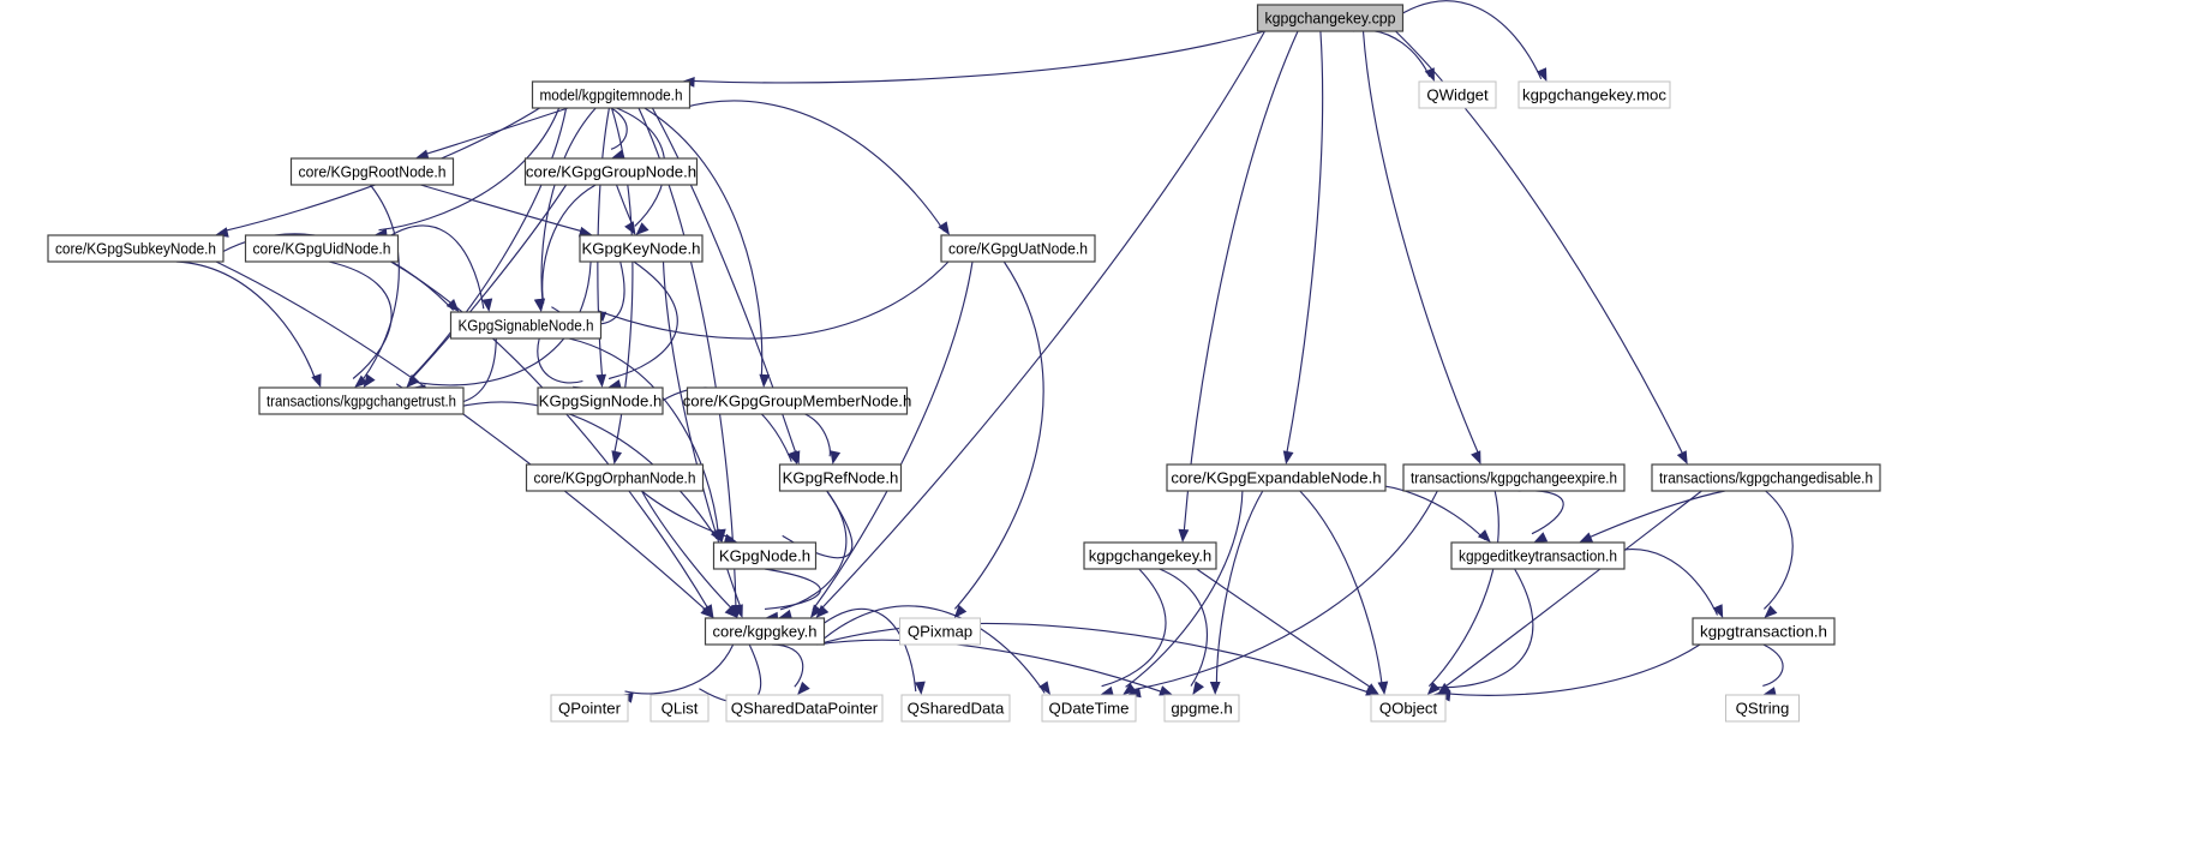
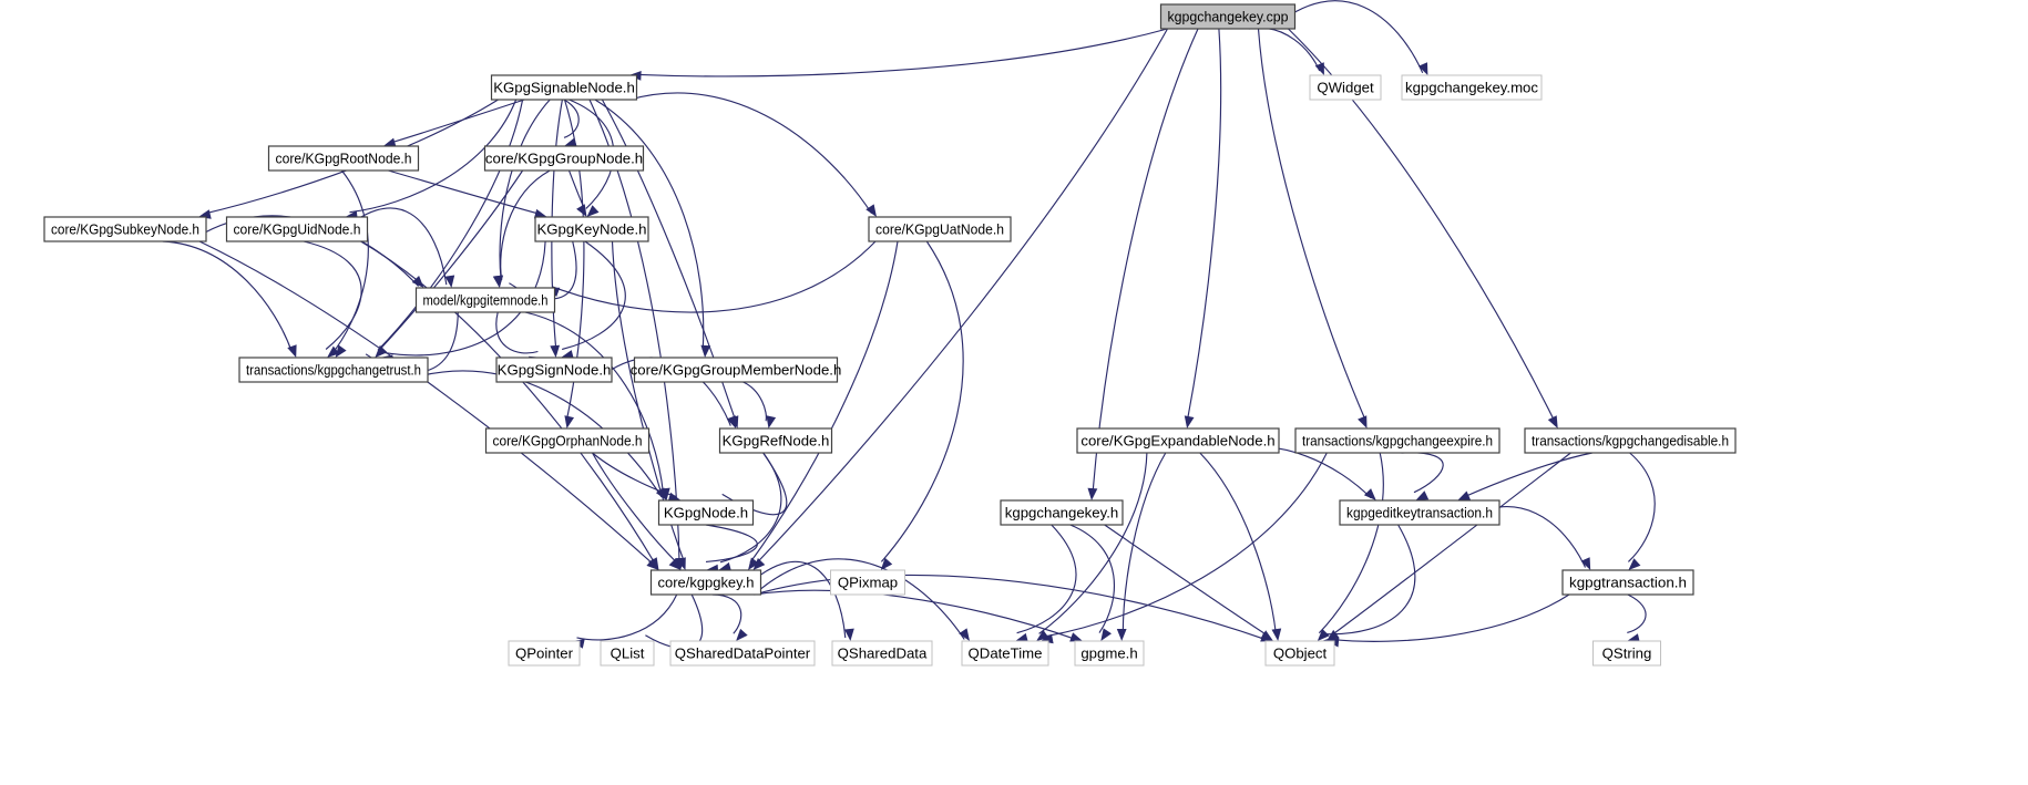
  kgpgchangekey.cpp
- model/kgpgitemnode.h
+ KGpgSignableNode.h
  QWidget
  kgpgchangekey.moc
  core/KGpgRootNode.h
  core/KGpgGroupNode.h
  core/KGpgSubkeyNode.h
  core/KGpgUidNode.h
  KGpgKeyNode.h
  core/KGpgUatNode.h
- KGpgSignableNode.h
+ model/kgpgitemnode.h
  transactions/kgpgchangetrust.h
  KGpgSignNode.h
  core/KGpgGroupMemberNode.h
  core/KGpgOrphanNode.h
  KGpgRefNode.h
  core/KGpgExpandableNode.h
  transactions/kgpgchangeexpire.h
  transactions/kgpgchangedisable.h
  KGpgNode.h
  kgpgchangekey.h
  kgpgeditkeytransaction.h
  core/kgpgkey.h
  QPixmap
  kgpgtransaction.h
  QPointer
  QList
  QSharedDataPointer
  QSharedData
  QDateTime
  gpgme.h
  QObject
  QString
